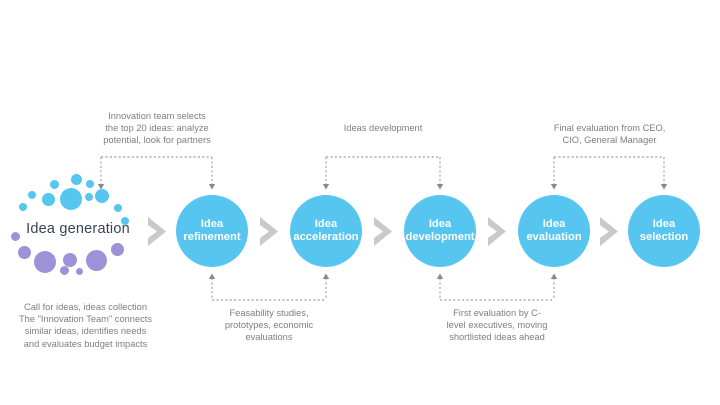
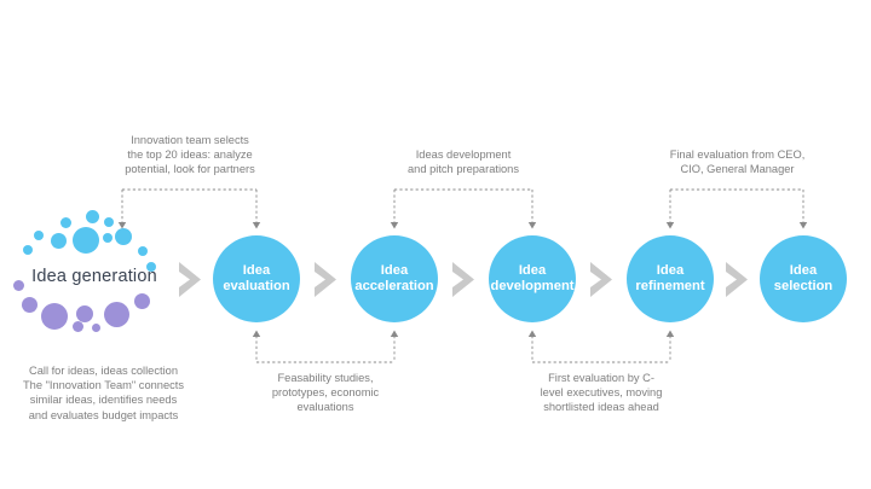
  Idea generation
  Idea
- refinement
+ evaluation
  Idea
  acceleration
  Idea
  development
  Idea
- evaluation
+ refinement
  Idea
  selection
  Innovation team selects
  the top 20 ideas: analyze
  potential, look for partners
  Ideas development
+ and pitch preparations
  Final evaluation from CEO,
  CIO, General Manager
  Call for ideas, ideas collection
  The "Innovation Team" connects
  similar ideas, identifies needs
  and evaluates budget impacts
  Feasability studies,
  prototypes, economic
  evaluations
  First evaluation by C-
  level executives, moving
  shortlisted ideas ahead
